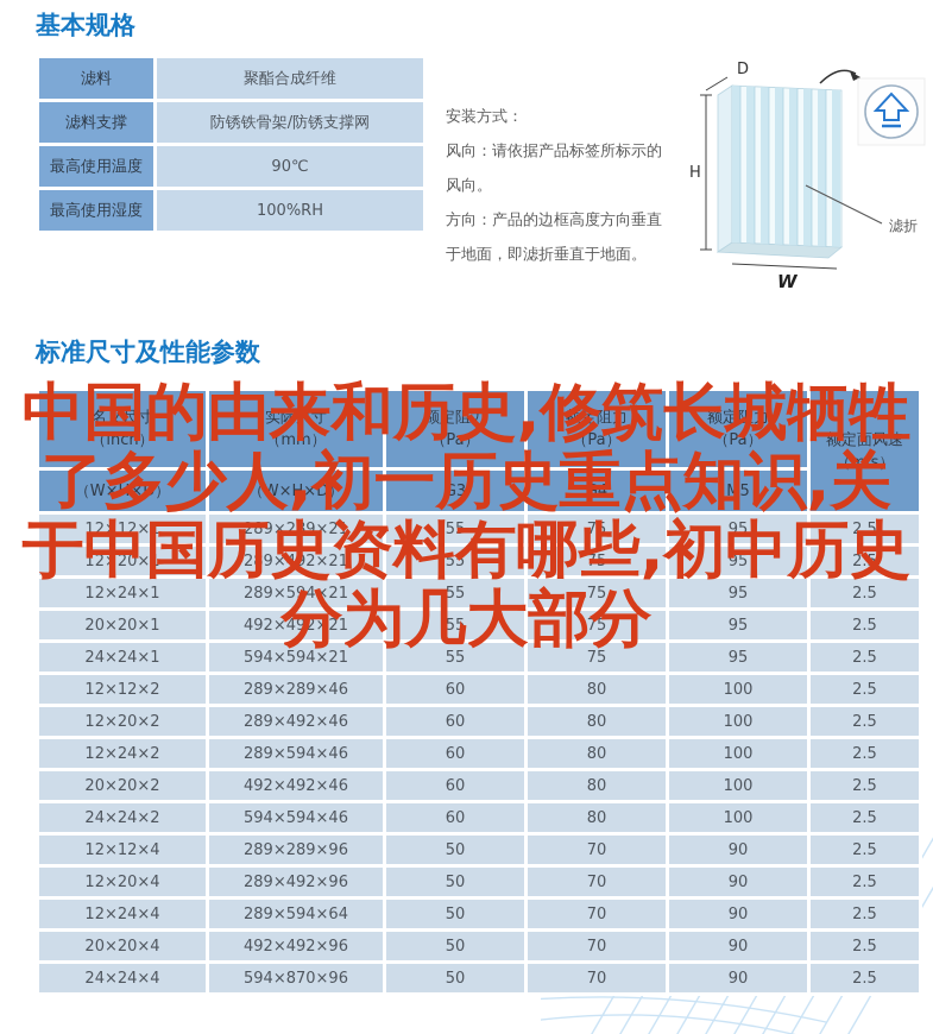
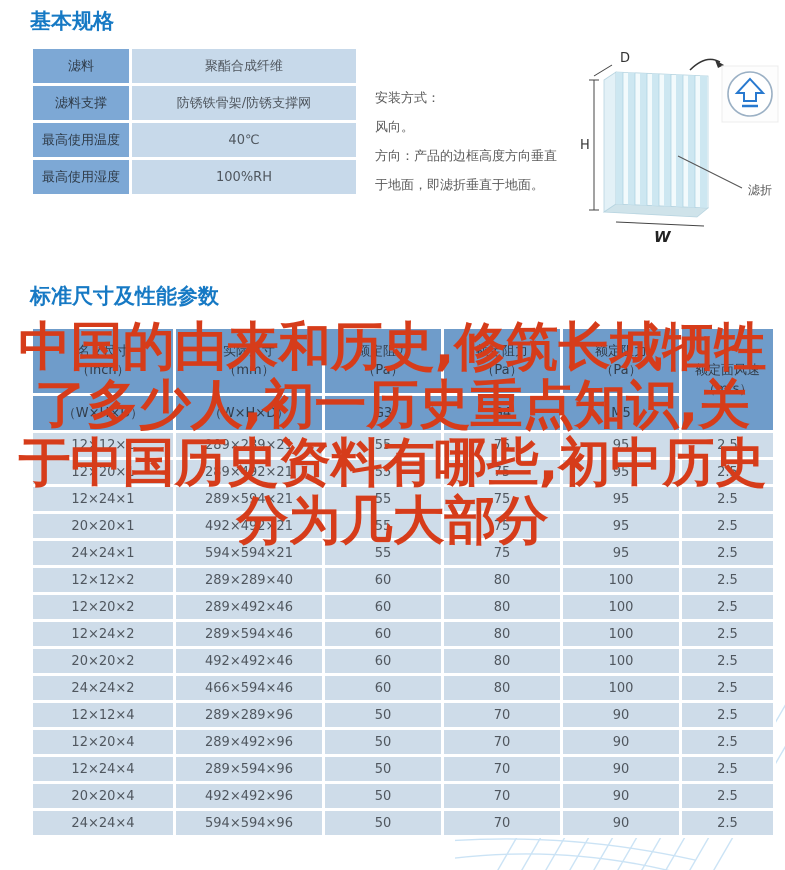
  基本规格
  滤料	聚酯合成纤维
  滤料支撑	防锈铁骨架/防锈支撑网
- 最高使用温度	90℃
+ 最高使用温度	40℃
  最高使用湿度	100%RH
  安装方式：
- 风向：请依据产品标签所标示的
  风向。
  方向：产品的边框高度方向垂直
  于地面，即滤折垂直于地面。
  D
  H
  W
  滤折
  标准尺寸及性能参数
  名义尺寸 （inch）	实际尺寸 （mm）	额定阻力 （Pa）	额定阻力 （Pa）	额定阻力 （Pa）	额定面风速 （m/s）
  （W×H×D）	（W×H×D）	G3	G4	M5
  12×12×1	289×289×21	55	75	95	2.5
  12×20×1	289×492×21	55	75	95	2.5
  12×24×1	289×594×21	55	75	95	2.5
  20×20×1	492×492×21	55	75	95	2.5
  24×24×1	594×594×21	55	75	95	2.5
- 12×12×2	289×289×46	60	80	100	2.5
+ 12×12×2	289×289×40	60	80	100	2.5
  12×20×2	289×492×46	60	80	100	2.5
  12×24×2	289×594×46	60	80	100	2.5
  20×20×2	492×492×46	60	80	100	2.5
- 24×24×2	594×594×46	60	80	100	2.5
+ 24×24×2	466×594×46	60	80	100	2.5
  12×12×4	289×289×96	50	70	90	2.5
  12×20×4	289×492×96	50	70	90	2.5
- 12×24×4	289×594×64	50	70	90	2.5
+ 12×24×4	289×594×96	50	70	90	2.5
  20×20×4	492×492×96	50	70	90	2.5
- 24×24×4	594×870×96	50	70	90	2.5
+ 24×24×4	594×594×96	50	70	90	2.5
  中国的由来和历史,修筑长城牺牲
  了多少人,初一历史重点知识,关
  于中国历史资料有哪些,初中历史
  分为几大部分
